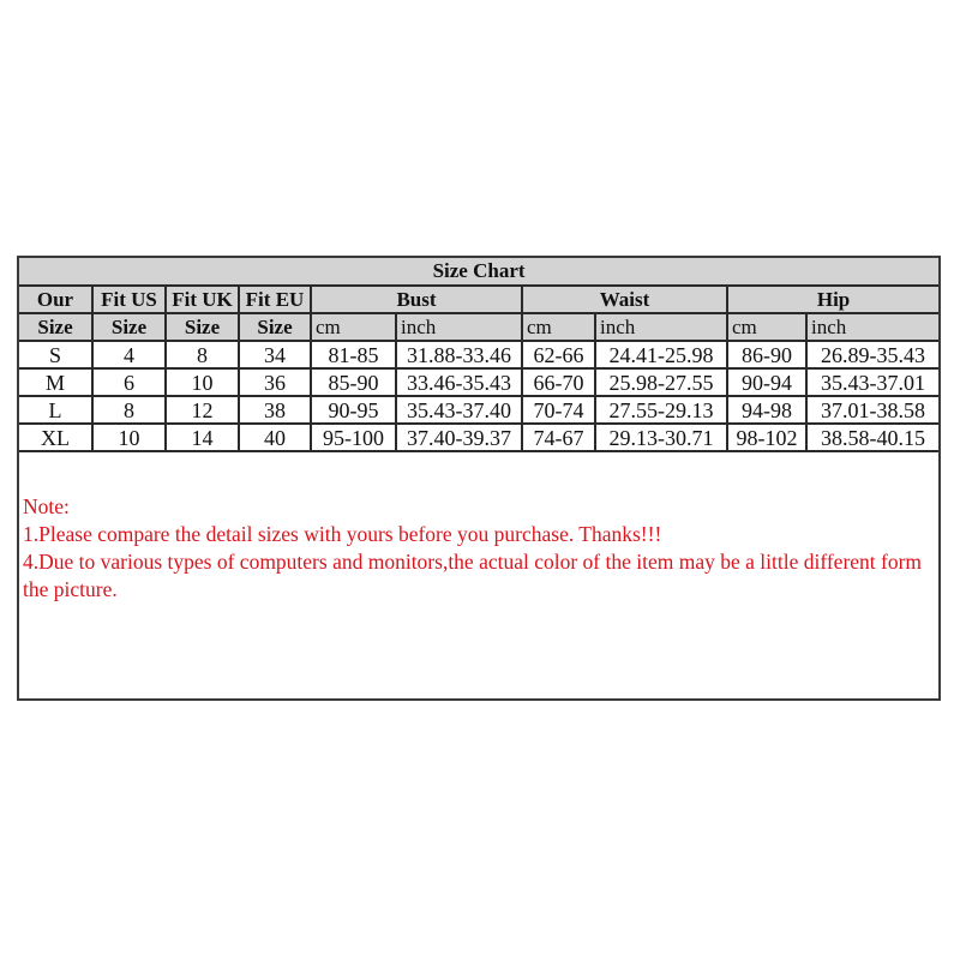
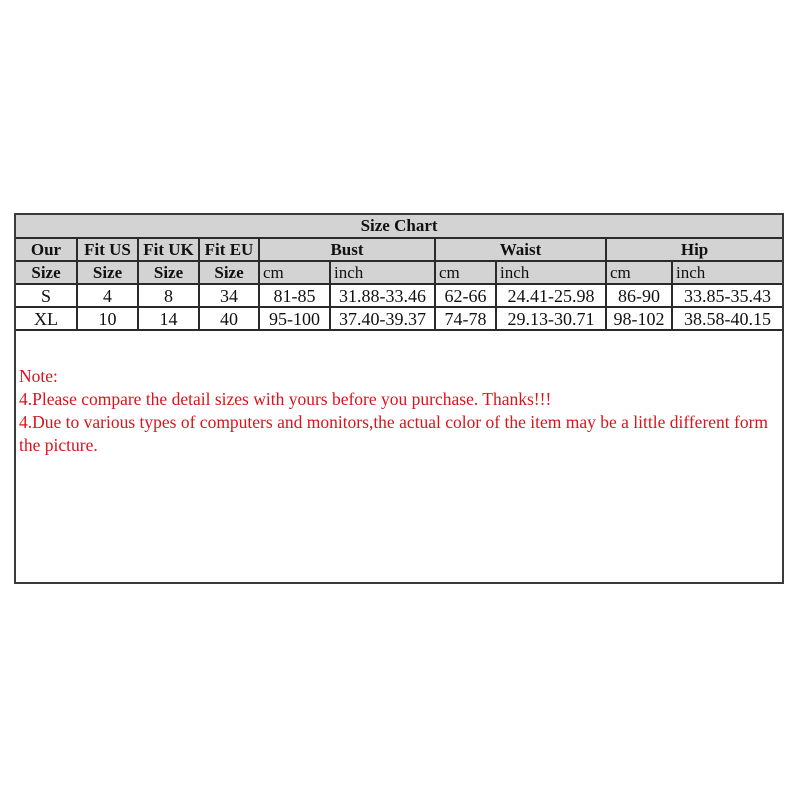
  Size Chart
  Our	Fit US	Fit UK	Fit EU	Bust	Waist	Hip
  Size	Size	Size	Size	cm	inch	cm	inch	cm	inch
- S	4	8	34	81-85	31.88-33.46	62-66	24.41-25.98	86-90	26.89-35.43
+ S	4	8	34	81-85	31.88-33.46	62-66	24.41-25.98	86-90	33.85-35.43
- M	6	10	36	85-90	33.46-35.43	66-70	25.98-27.55	90-94	35.43-37.01
- L	8	12	38	90-95	35.43-37.40	70-74	27.55-29.13	94-98	37.01-38.58
- XL	10	14	40	95-100	37.40-39.37	74-67	29.13-30.71	98-102	38.58-40.15
+ XL	10	14	40	95-100	37.40-39.37	74-78	29.13-30.71	98-102	38.58-40.15
  Note:
- 1.Please compare the detail sizes with yours before you purchase. Thanks!!!
+ 4.Please compare the detail sizes with yours before you purchase. Thanks!!!
  4.Due to various types of computers and monitors,the actual color of the item may be a little different form the picture.
